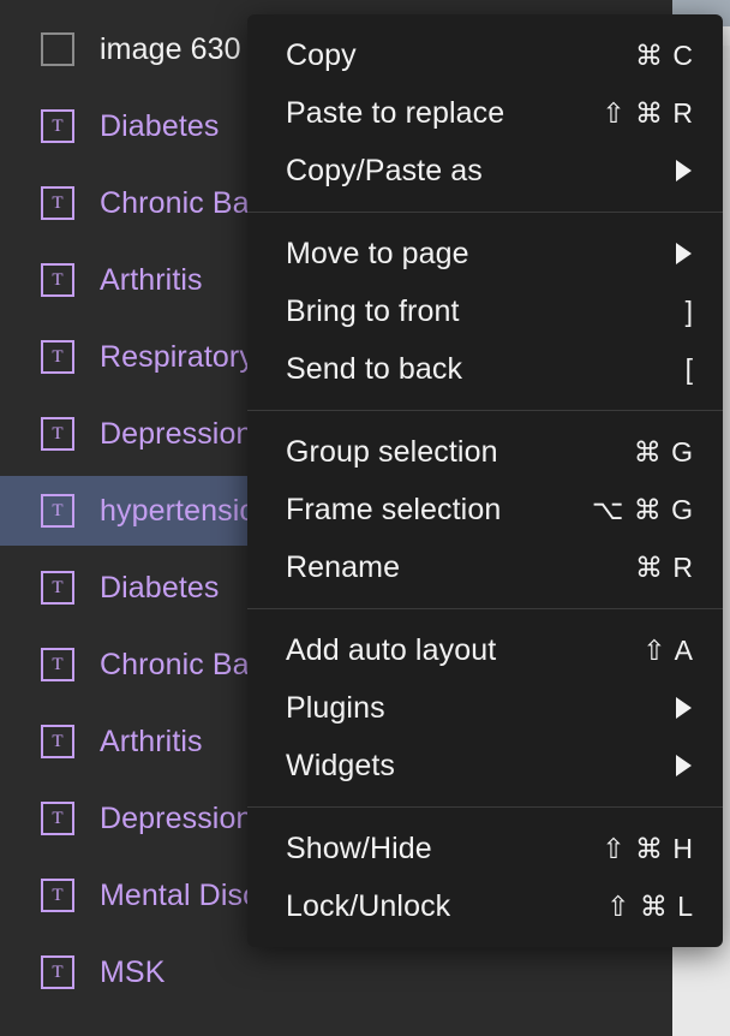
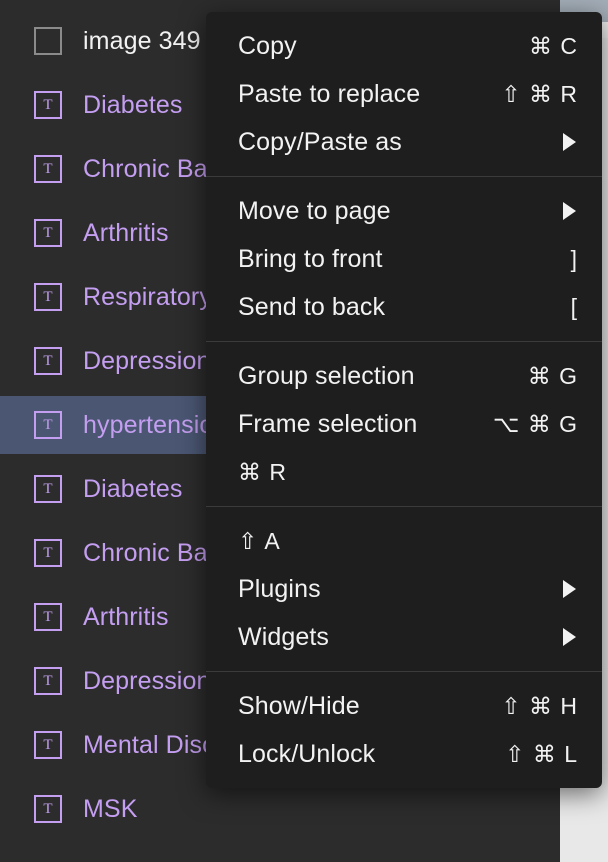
- image 630
+ image 349
  T
  Diabetes
  T
  T
  Arthritis
  T
  Respirator
  T
  Depression
  T
  hypertensi
  T
  Diabetes
  T
  T
  Arthritis
  T
  Depression
  T
  T
  MSK
  Copy
  ⌘ C
  Paste to replace
  ⇧ ⌘ R
  Copy/Paste as
  Move to page
  Bring to front
  ]
  Send to back
  [
  Group selection
  ⌘ G
  Frame selection
  ⌥ ⌘ G
- Rename
  ⌘ R
- Add auto layout
  ⇧ A
  Plugins
  Widgets
  Show/Hide
  ⇧ ⌘ H
  Lock/Unlock
  ⇧ ⌘ L
